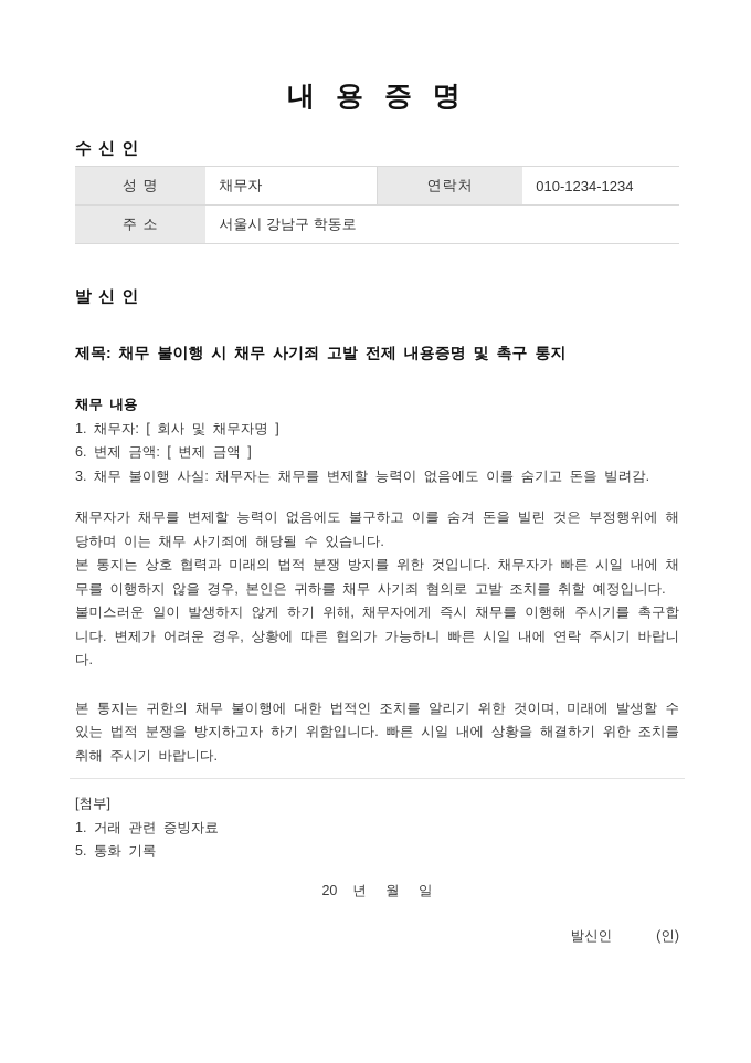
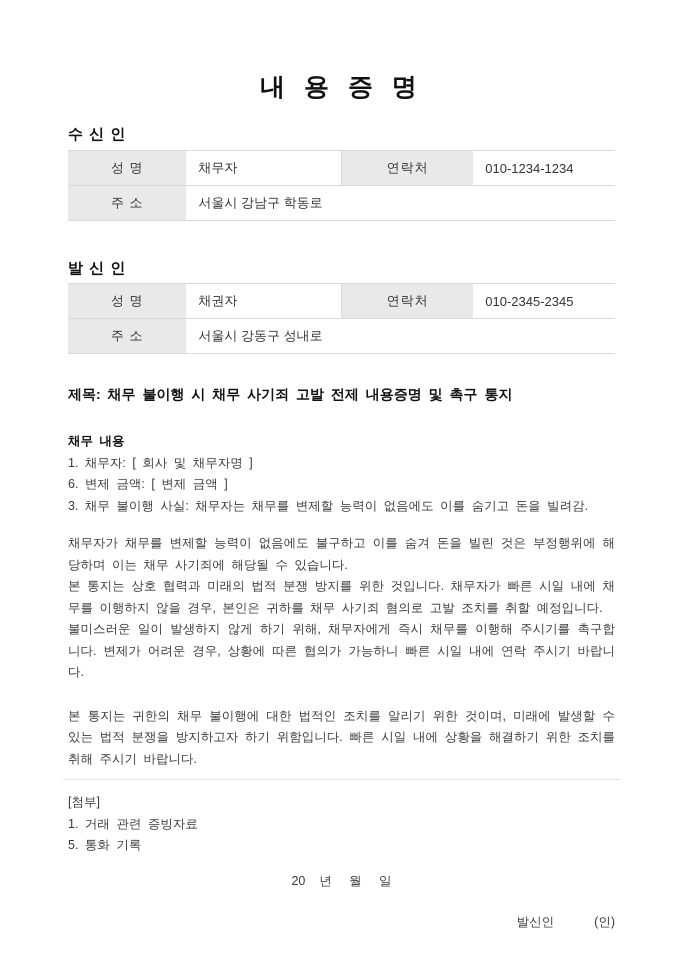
  내 용 증 명
  수 신 인
  성 명	채무자	연락처	010-1234-1234
  주 소	서울시 강남구 학동로
  발 신 인
+ 성 명	채권자	연락처	010-2345-2345
+ 주 소	서울시 강동구 성내로
  제목: 채무 불이행 시 채무 사기죄 고발 전제 내용증명 및 촉구 통지
  채무 내용
  1. 채무자: [ 회사 및 채무자명 ]
  6. 변제 금액: [ 변제 금액 ]
  3. 채무 불이행 사실: 채무자는 채무를 변제할 능력이 없음에도 이를 숨기고 돈을 빌려감.
  채무자가 채무를 변제할 능력이 없음에도 불구하고 이를 숨겨 돈을 빌린 것은 부정행위에 해당하며 이는 채무 사기죄에 해당될 수 있습니다.
  본 통지는 상호 협력과 미래의 법적 분쟁 방지를 위한 것입니다. 채무자가 빠른 시일 내에 채무를 이행하지 않을 경우, 본인은 귀하를 채무 사기죄 혐의로 고발 조치를 취할 예정입니다.
  불미스러운 일이 발생하지 않게 하기 위해, 채무자에게 즉시 채무를 이행해 주시기를 촉구합니다. 변제가 어려운 경우, 상황에 따른 협의가 가능하니 빠른 시일 내에 연락 주시기 바랍니다.
  본 통지는 귀한의 채무 불이행에 대한 법적인 조치를 알리기 위한 것이며, 미래에 발생할 수 있는 법적 분쟁을 방지하고자 하기 위함입니다. 빠른 시일 내에 상황을 해결하기 위한 조치를 취해 주시기 바랍니다.
  [첨부]
  1. 거래 관련 증빙자료
  5. 통화 기록
  20 년 월 일
  발신인
  (인)
